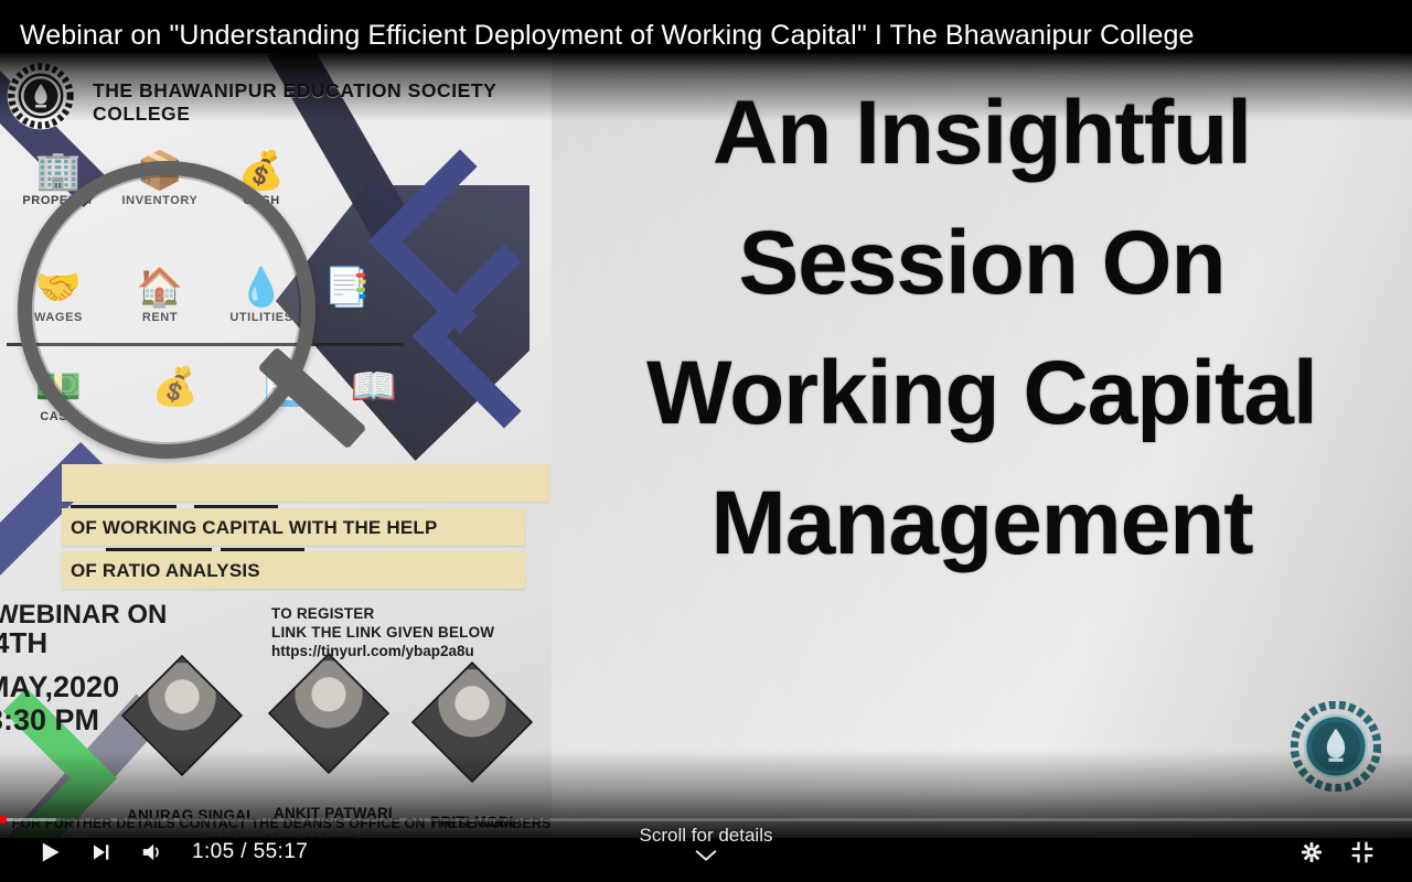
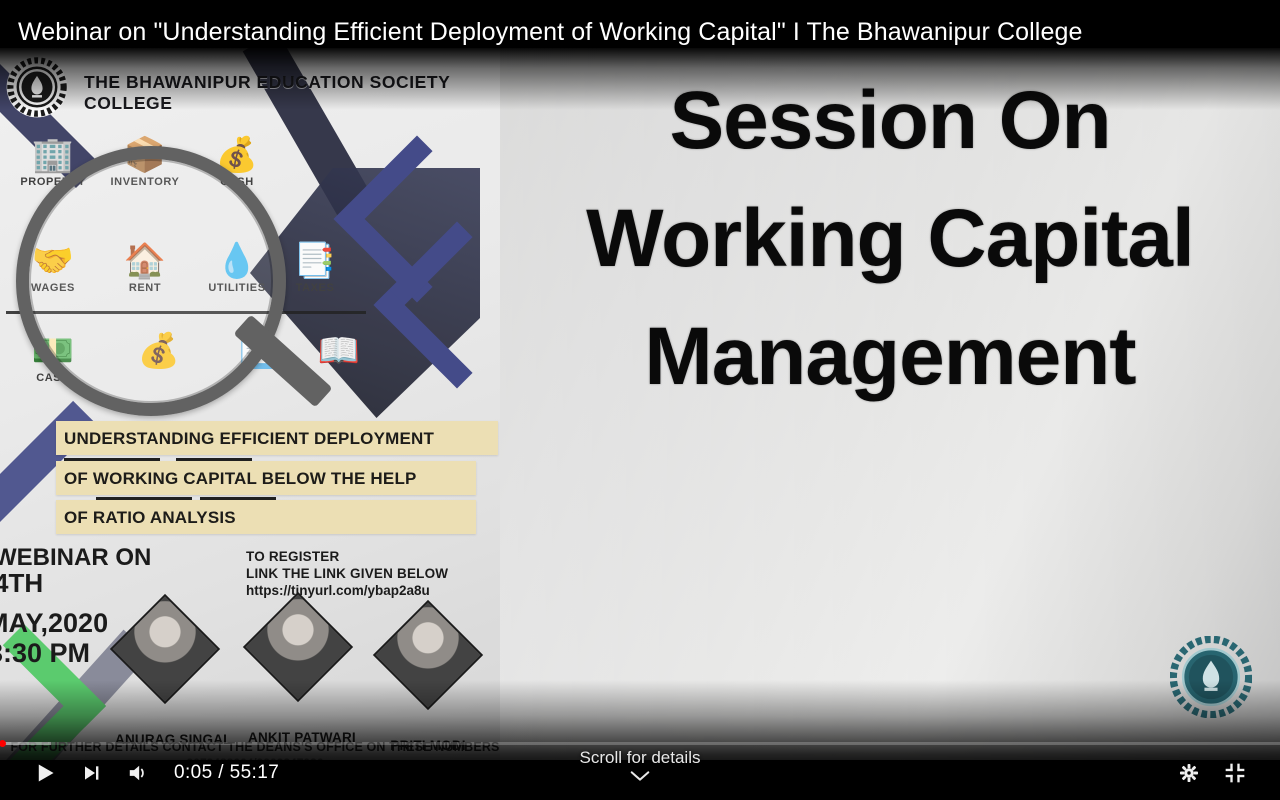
- An Insightful
  Session On
  Working Capital
  Management
  🏢
  PROPERTY
  📦
  INVENTORY
  💰
  CASH
  🤝
  WAGES
  🏠
  RENT
  💧
  UTILITIES
  📑
  💵
  CASH
  💰
  📖
+ UNDERSTANDING EFFICIENT DEPLOYMENT
- OF WORKING CAPITAL WITH THE HELP
+ OF WORKING CAPITAL BELOW THE HELP
  OF RATIO ANALYSIS
  WEBINAR ON
  4TH
  AY,2020
  :30 PM
  TO REGISTER
  LINK THE LINK GIVEN BELOW
  https://tinyurl.com/ybap2a8u
  Webinar on "Understanding Efficient Deployment of Working Capital" I The Bhawanipur College
- 1:05 / 55:17
+ 0:05 / 55:17
  Scroll for details
